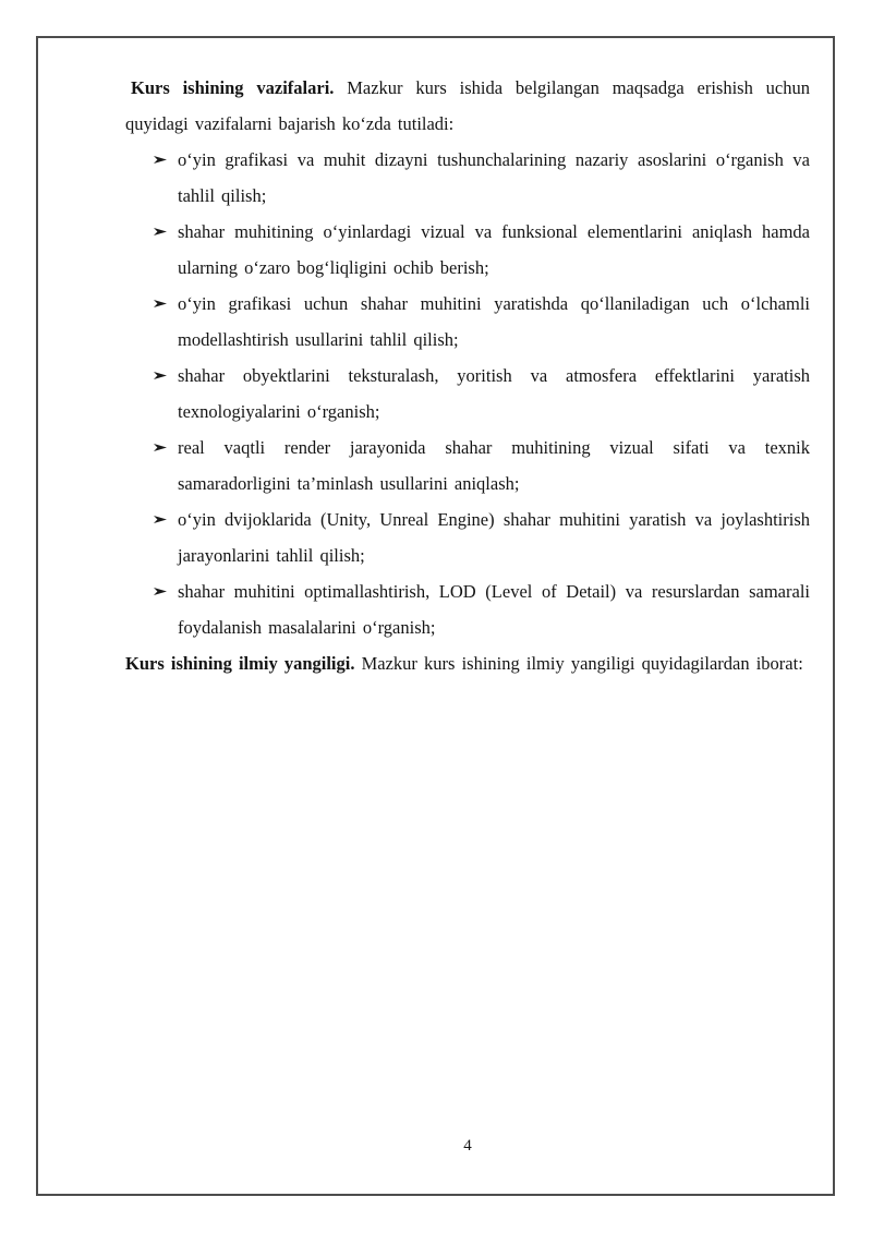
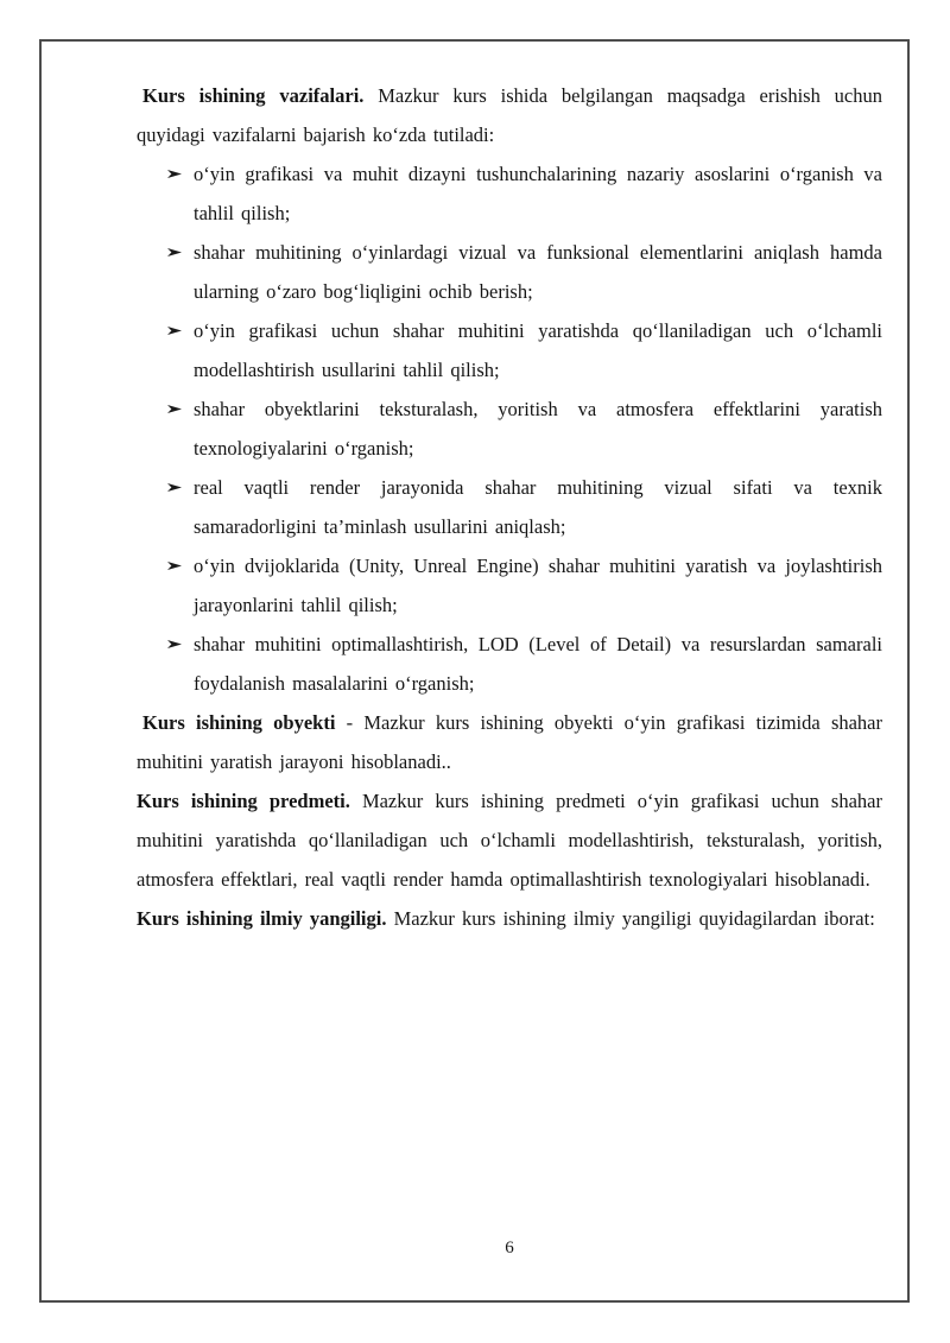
  Kurs ishining vazifalari. Mazkur kurs ishida belgilangan maqsadga erishish uchun quyidagi vazifalarni bajarish ko‘zda tutiladi:
  o‘yin grafikasi va muhit dizayni tushunchalarining nazariy asoslarini o‘rganish va tahlil qilish;
  shahar muhitining o‘yinlardagi vizual va funksional elementlarini aniqlash hamda ularning o‘zaro bog‘liqligini ochib berish;
  o‘yin grafikasi uchun shahar muhitini yaratishda qo‘llaniladigan uch o‘lchamli modellashtirish usullarini tahlil qilish;
  shahar obyektlarini teksturalash, yoritish va atmosfera effektlarini yaratish texnologiyalarini o‘rganish;
  real vaqtli render jarayonida shahar muhitining vizual sifati va texnik samaradorligini ta’minlash usullarini aniqlash;
  o‘yin dvijoklarida (Unity, Unreal Engine) shahar muhitini yaratish va joylashtirish jarayonlarini tahlil qilish;
  shahar muhitini optimallashtirish, LOD (Level of Detail) va resurslardan samarali foydalanish masalalarini o‘rganish;
+ Kurs ishining obyekti - Mazkur kurs ishining obyekti o‘yin grafikasi tizimida shahar muhitini yaratish jarayoni hisoblanadi..
+ Kurs ishining predmeti. Mazkur kurs ishining predmeti o‘yin grafikasi uchun shahar muhitini yaratishda qo‘llaniladigan uch o‘lchamli modellashtirish, teksturalash, yoritish, atmosfera effektlari, real vaqtli render hamda optimallashtirish texnologiyalari hisoblanadi.
  Kurs ishining ilmiy yangiligi. Mazkur kurs ishining ilmiy yangiligi quyidagilardan iborat:
- 4
+ 6
